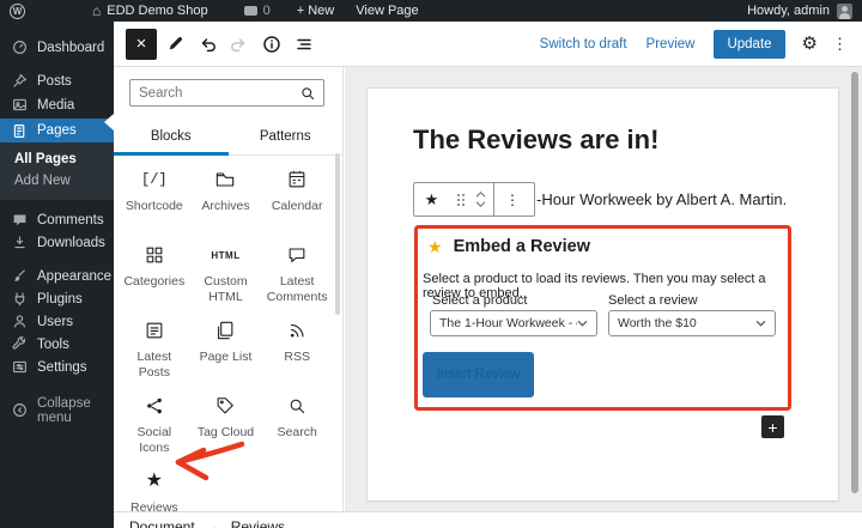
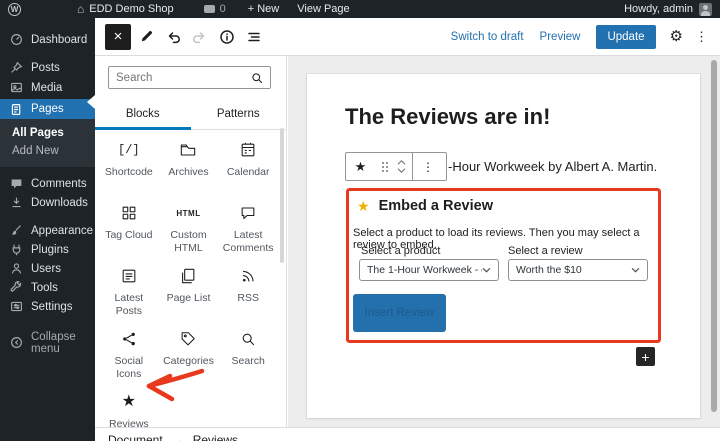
  W
  ⌂
  EDD Demo Shop
  0
  + New
  View Page
  Howdy, admin
  Dashboard
  Posts
  Media
  Pages
  All Pages
  Add New
  Comments
  Downloads
  Appearance
  Plugins
  Users
  Tools
  Settings
  Collapse menu
  ×
  Switch to draft
  Preview
  Update
  ⚙
  ⋮
  Search
  Blocks
  Patterns
  [/]
  Shortcode
  Archives
  Calendar
- Categories
+ Tag Cloud
  HTML
  Custom HTML
  Latest Comments
  Latest Posts
  Page List
  RSS
  Social Icons
- Tag Cloud
+ Categories
  Search
  ★
  Reviews
  The Reviews are in!
  ★
  ⋮
  -Hour Workweek by Albert A. Martin.
  ★
  Embed a Review
  Select a product to load its reviews. Then you may select a review to embed.
  Select a product
  Select a review
  The 1-Hour Workweek -
  Worth the $10
  Insert Review
  +
  Document
  →
  Reviews
